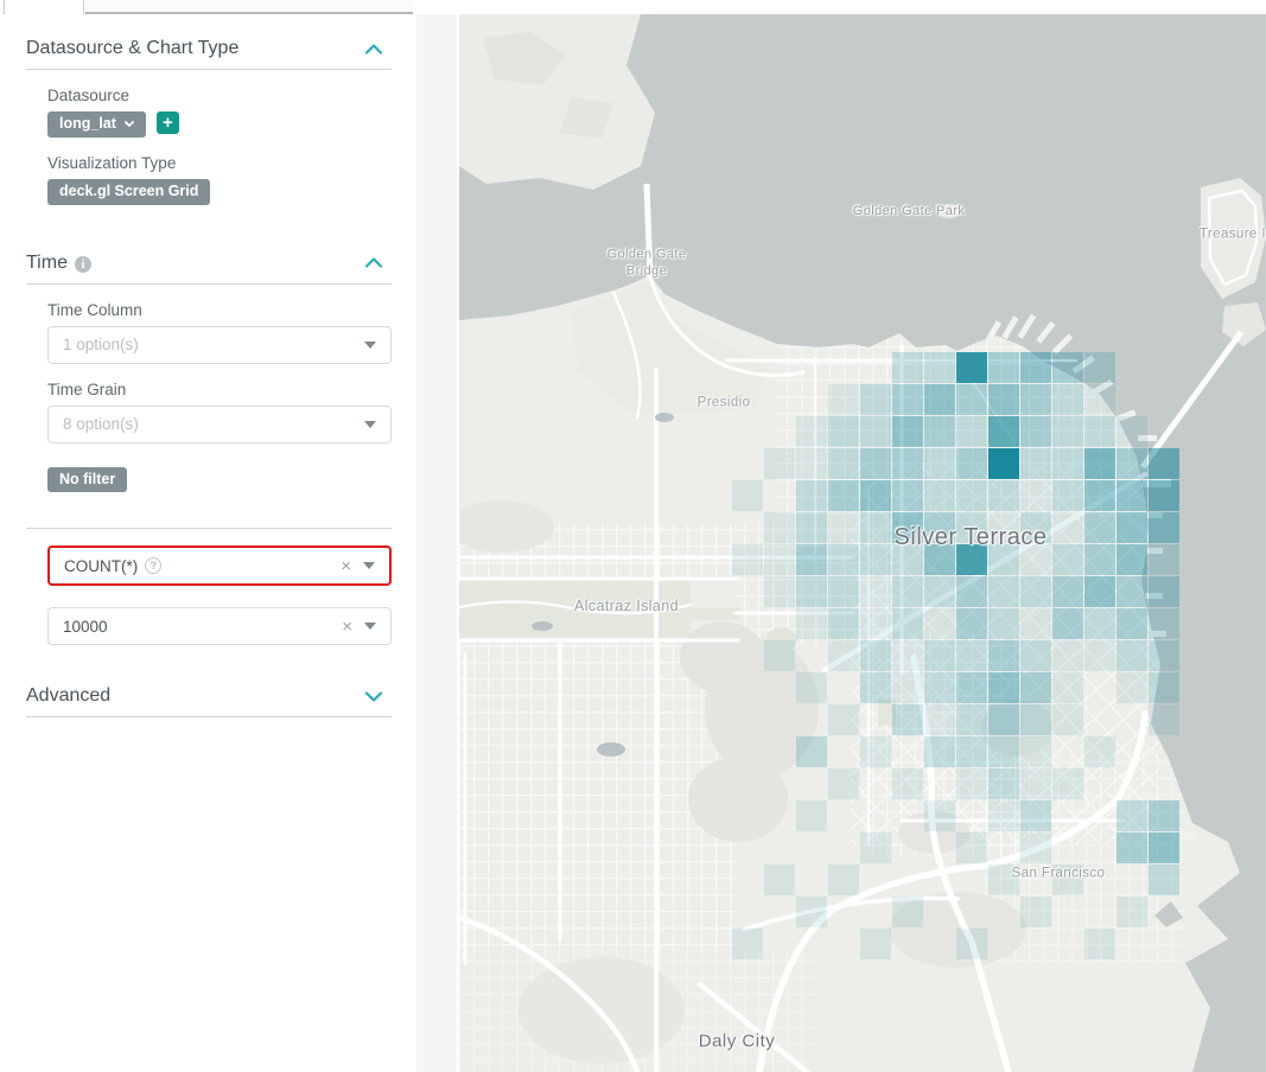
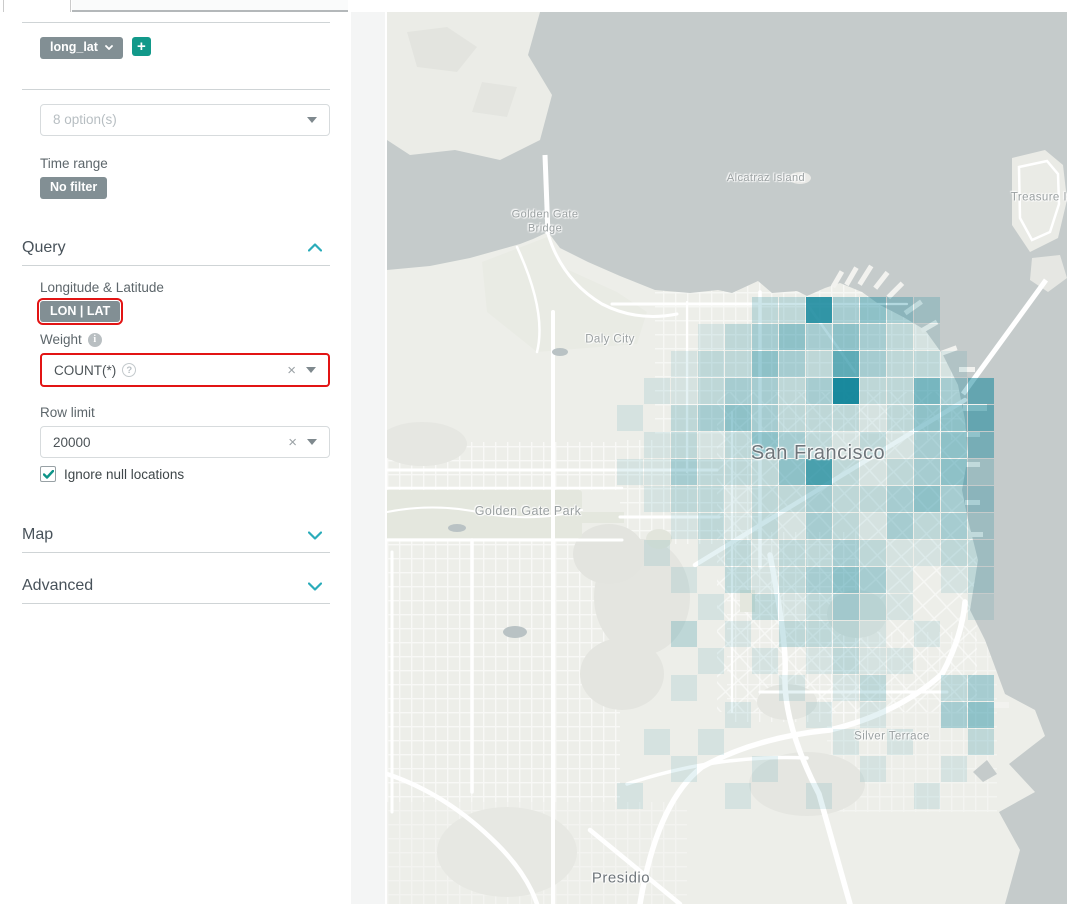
- Datasource & Chart Type
- Datasource
  long_lat
  +
- Visualization Type
- deck.gl Screen Grid
- Time i
- Time Column
- 1 option(s)
- Time Grain
  8 option(s)
+ Time range
  No filter
+ Query
+ Longitude & Latitude
+ LON | LAT
+ Weight
+ i
  COUNT(*)
  ?
  ×
+ Row limit
- 10000
+ 20000
  ×
+ Ignore null locations
+ Map
  Advanced
  Golden Gate
  Bridge
- Golden Gate Park
+ Alcatraz Island
  Treasure I
- Presidio
+ Daly City
- Silver Terrace
+ San Francisco
- Alcatraz Island
+ Golden Gate Park
- San Francisco
+ Silver Terrace
- Daly City
+ Presidio
